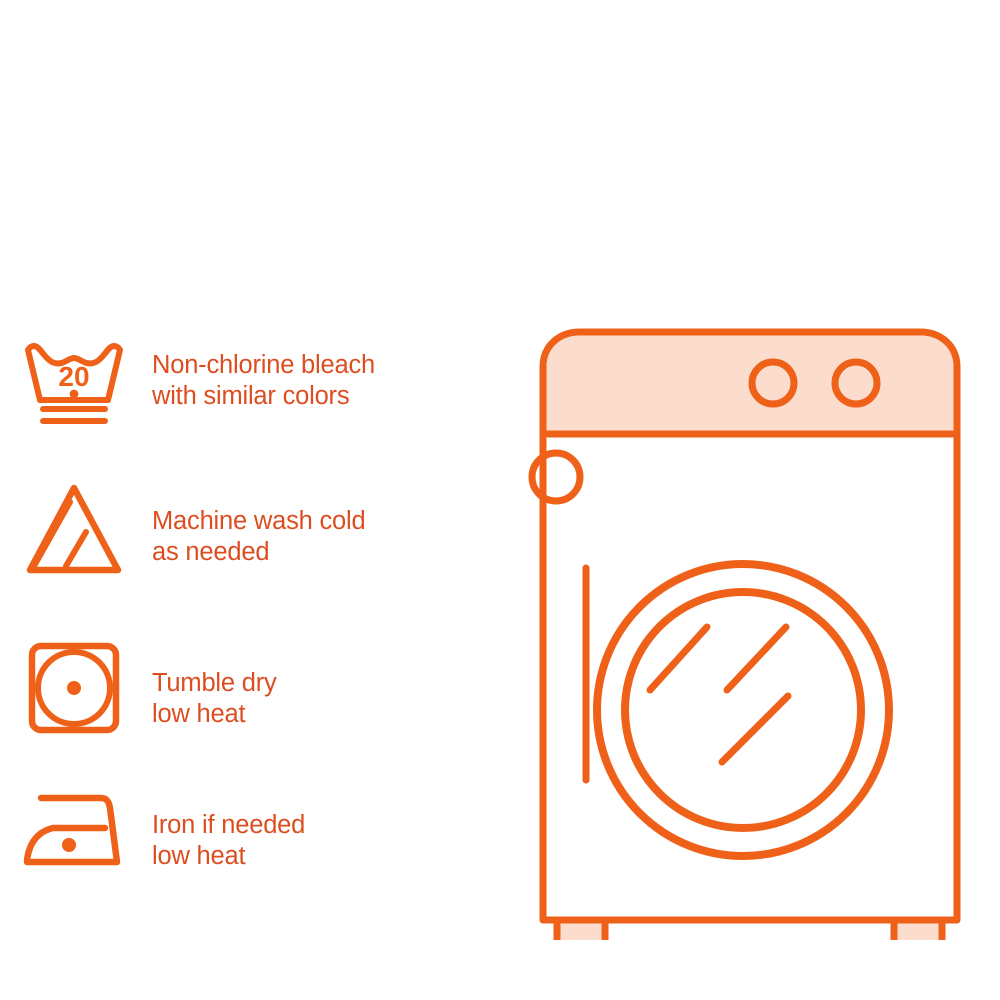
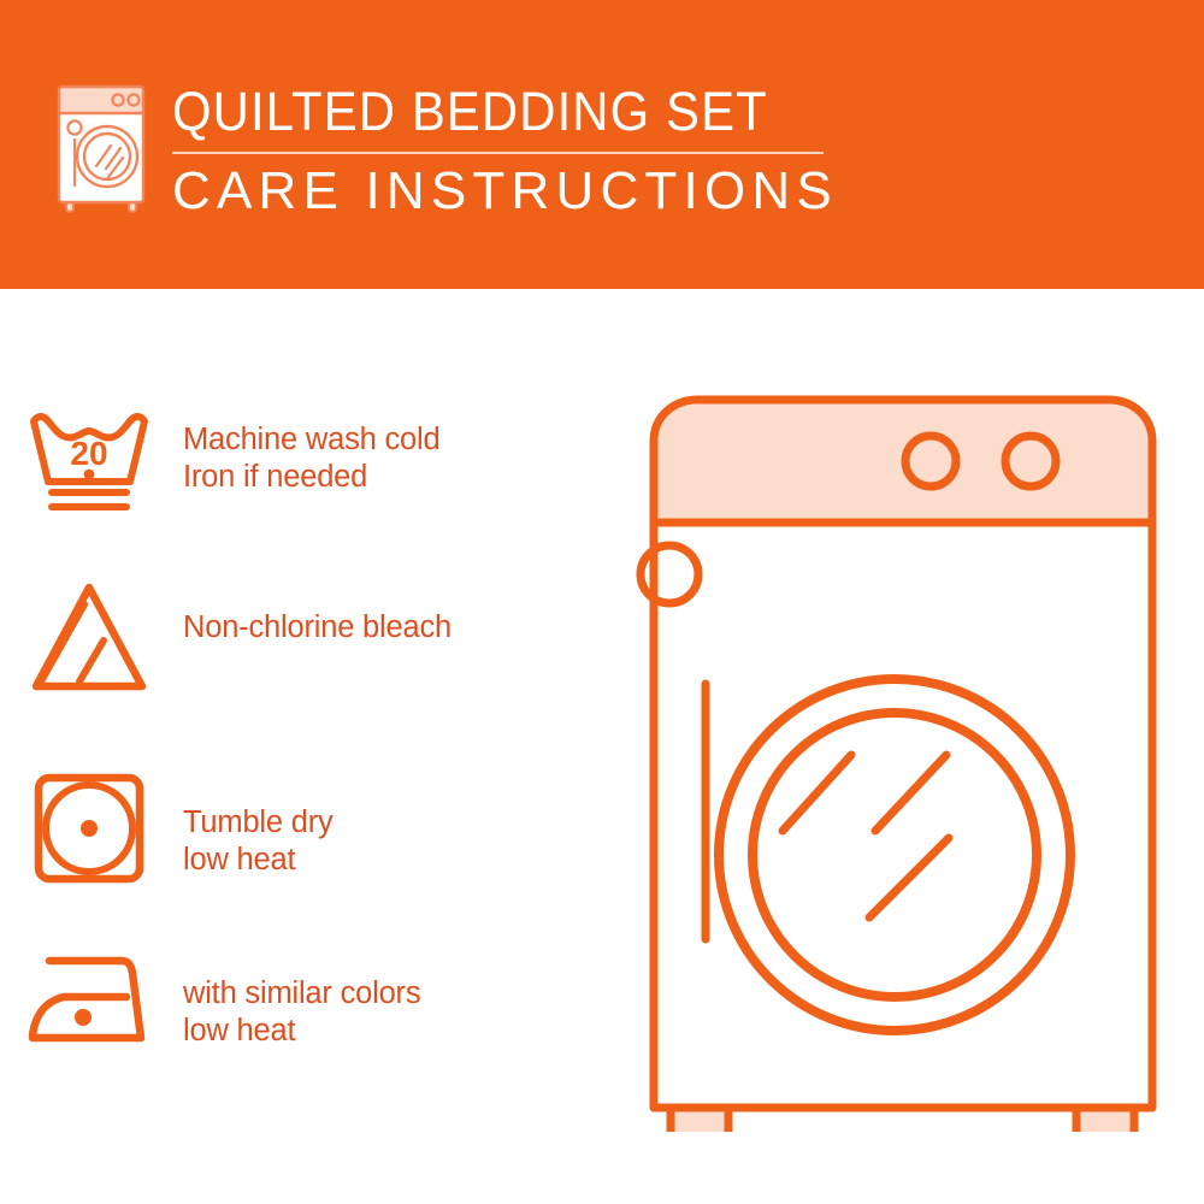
+ QUILTED BEDDING SET
+ CARE INSTRUCTIONS
  20
- Non-chlorine bleach
+ Machine wash cold
- with similar colors
+ Iron if needed
- Machine wash cold
+ Non-chlorine bleach
- as needed
  Tumble dry
  low heat
- Iron if needed
+ with similar colors
  low heat
